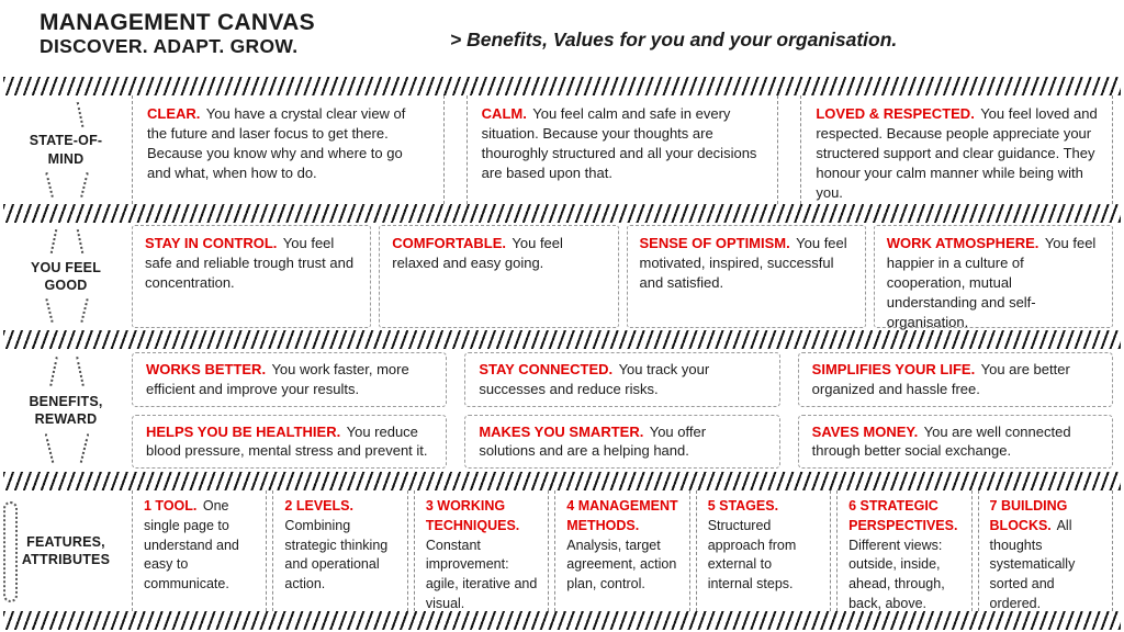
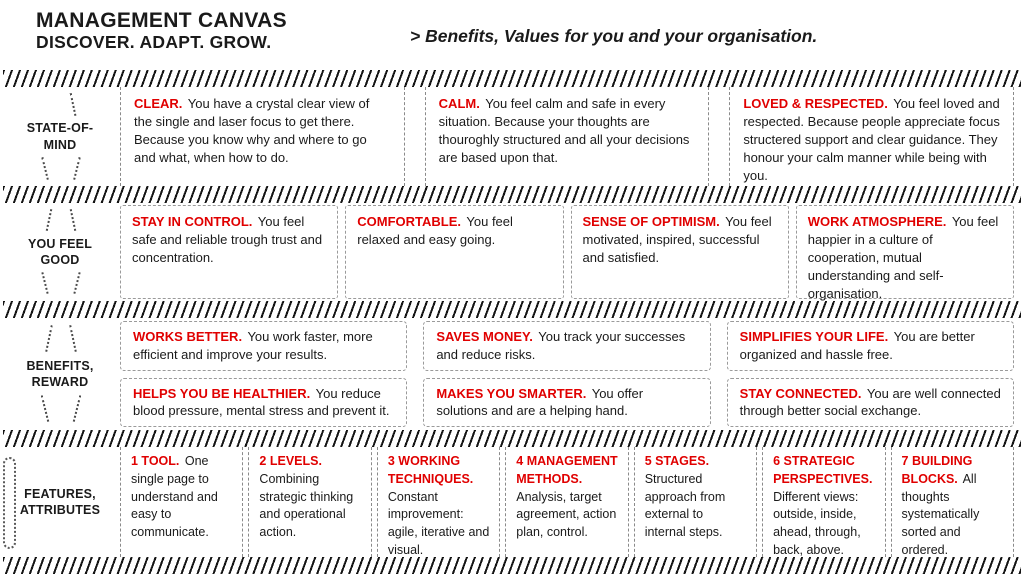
  MANAGEMENT CANVAS
  DISCOVER. ADAPT. GROW.
  > Benefits, Values for you and your organisation.
  STATE-OF-
  MIND
- CLEAR. You have a crystal clear view of the future and laser focus to get there. Because you know why and where to go and what, when how to do.
+ CLEAR. You have a crystal clear view of the single and laser focus to get there. Because you know why and where to go and what, when how to do.
  CALM. You feel calm and safe in every situation. Because your thoughts are thouroghly structured and all your decisions are based upon that.
- LOVED & RESPECTED. You feel loved and respected. Because people appreciate your structered support and clear guidance. They honour your calm manner while being with you.
+ LOVED & RESPECTED. You feel loved and respected. Because people appreciate focus structered support and clear guidance. They honour your calm manner while being with you.
  YOU FEEL
  GOOD
  STAY IN CONTROL. You feel safe and reliable trough trust and concentration.
  COMFORTABLE. You feel relaxed and easy going.
  SENSE OF OPTIMISM. You feel motivated, inspired, successful and satisfied.
  WORK ATMOSPHERE. You feel happier in a culture of cooperation, mutual understanding and self-organisation.
  BENEFITS,
  REWARD
  WORKS BETTER. You work faster, more efficient and improve your results.
- STAY CONNECTED. You track your successes and reduce risks.
+ SAVES MONEY. You track your successes and reduce risks.
  SIMPLIFIES YOUR LIFE. You are better organized and hassle free.
  HELPS YOU BE HEALTHIER. You reduce blood pressure, mental stress and prevent it.
  MAKES YOU SMARTER. You offer solutions and are a helping hand.
- SAVES MONEY. You are well connected through better social exchange.
+ STAY CONNECTED. You are well connected through better social exchange.
  FEATURES,
  ATTRIBUTES
  1 TOOL. One single page to understand and easy to communicate.
  2 LEVELS. Combining strategic thinking and operational action.
  3 WORKING TECHNIQUES. Constant improvement: agile, iterative and visual.
  4 MANAGEMENT METHODS. Analysis, target agreement, action plan, control.
  5 STAGES. Structured approach from external to internal steps.
  6 STRATEGIC PERSPECTIVES. Different views: outside, inside, ahead, through, back, above.
  7 BUILDING BLOCKS. All thoughts systematically sorted and ordered.
